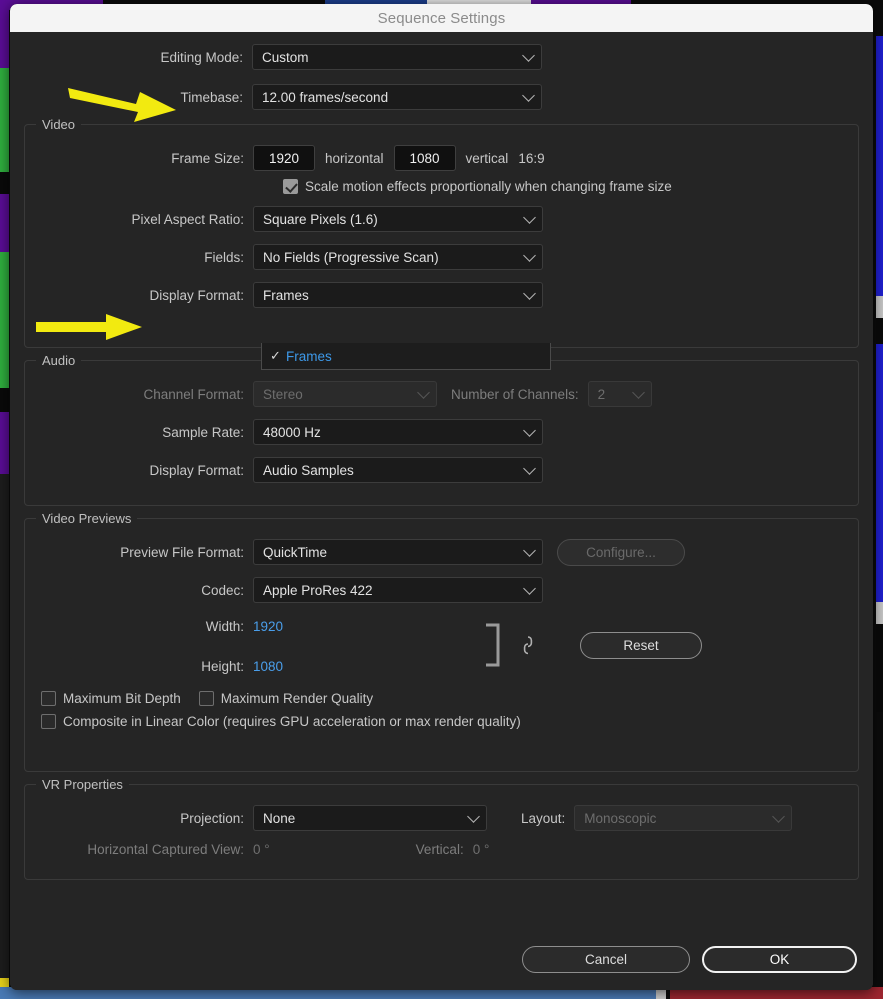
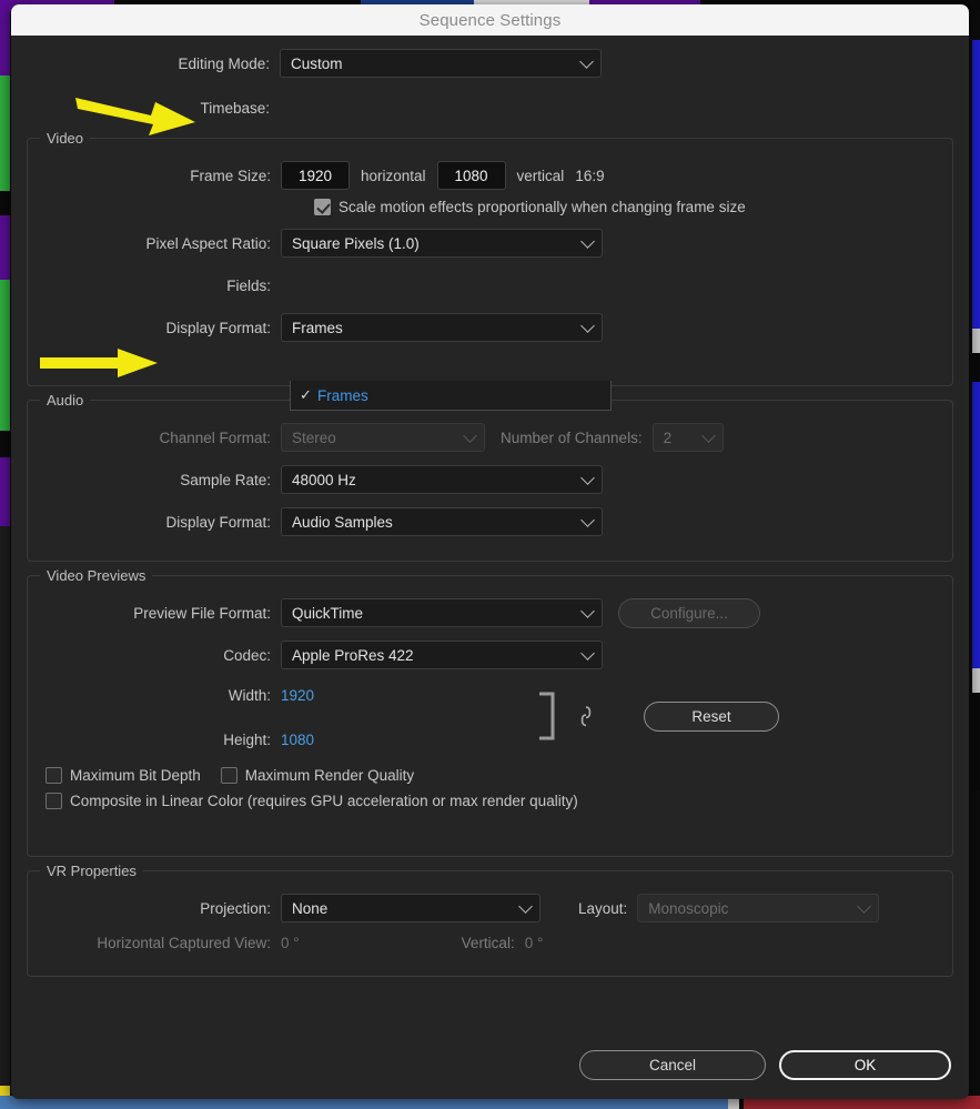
  Sequence Settings
  Editing Mode:
  Custom
  Timebase:
- 12.00 frames/second
  Video
  Frame Size:
  1920
  horizontal
  1080
  vertical
  16:9
  Scale motion effects proportionally when changing frame size
  Pixel Aspect Ratio:
- Square Pixels (1.6)
+ Square Pixels (1.0)
  Fields:
- No Fields (Progressive Scan)
  Display Format:
  Frames
  Audio
  Channel Format:
  Stereo
  Number of Channels:
  2
  Sample Rate:
  48000 Hz
  Display Format:
  Audio Samples
  Video Previews
  Preview File Format:
  QuickTime
  Configure...
  Codec:
  Apple ProRes 422
  Width:
  1920
  Height:
  1080
  Reset
  Maximum Bit Depth
  Maximum Render Quality
  Composite in Linear Color (requires GPU acceleration or max render quality)
  VR Properties
  Projection:
  None
  Layout:
  Monoscopic
  Horizontal Captured View:
  0 °
  Vertical:
  0 °
  ✓
  Frames
  Cancel
  OK
